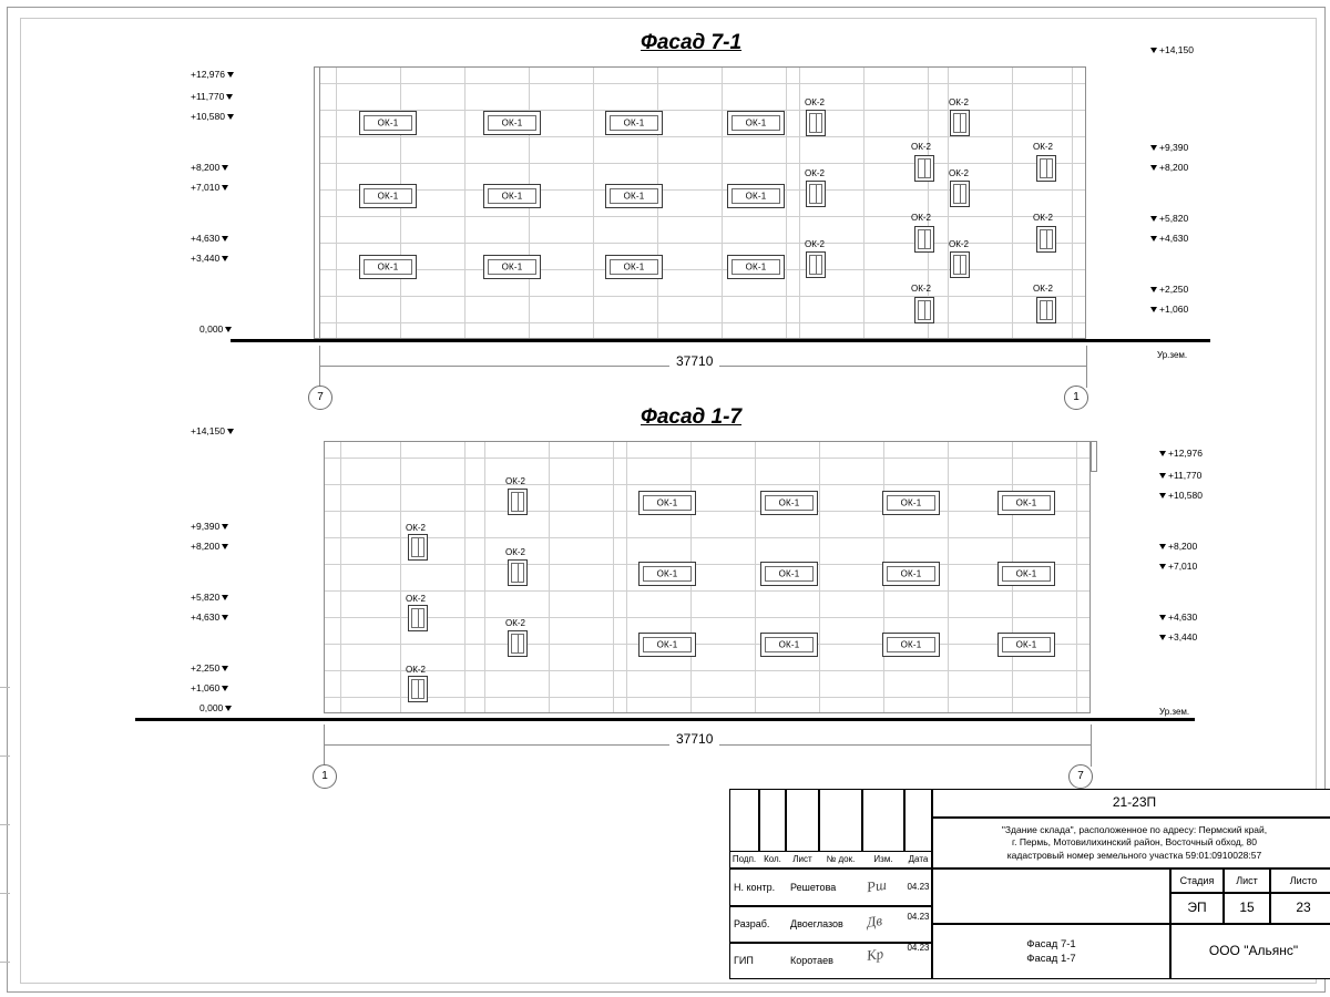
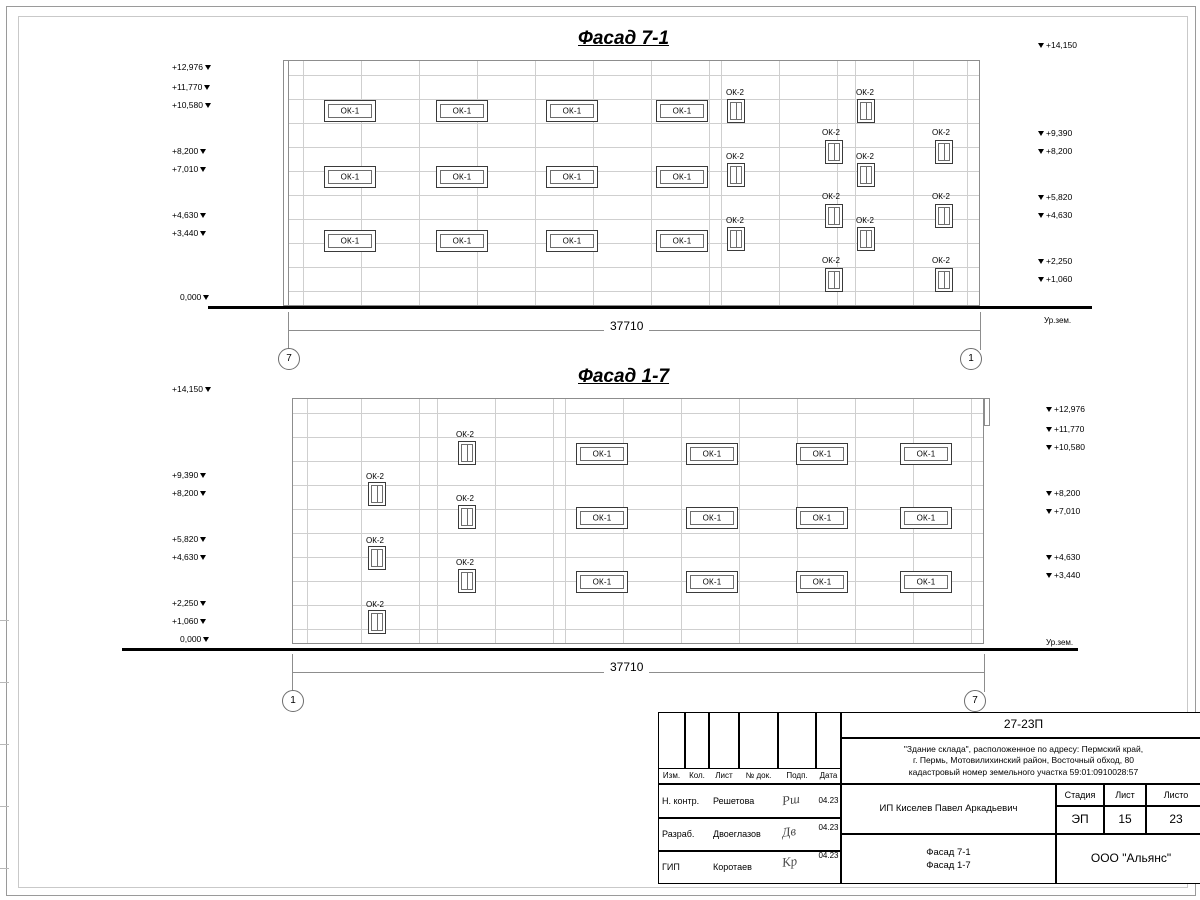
  Фасад 7-1
  ОК-1
  ОК-1
  ОК-1
  ОК-1
  ОК-1
  ОК-1
  ОК-1
  ОК-1
  ОК-1
  ОК-1
  ОК-1
  ОК-1
  ОК-2
  ОК-2
  ОК-2
  ОК-2
  ОК-2
  ОК-2
  ОК-2
  ОК-2
  ОК-2
  ОК-2
  ОК-2
  ОК-2
  Ур.зем.
  37710
  7
  1
  +12,976
  +11,770
  +10,580
  +8,200
  +7,010
  +4,630
  +3,440
  0,000
  +14,150
  +9,390
  +8,200
  +5,820
  +4,630
  +2,250
  +1,060
  Фасад 1-7
  ОК-2
  ОК-2
  ОК-2
  ОК-2
  ОК-2
  ОК-2
  ОК-1
  ОК-1
  ОК-1
  ОК-1
  ОК-1
  ОК-1
  ОК-1
  ОК-1
  ОК-1
  ОК-1
  ОК-1
  ОК-1
  Ур.зем.
  37710
  1
  7
  +14,150
  +9,390
  +8,200
  +5,820
  +4,630
  +2,250
  +1,060
  0,000
  +12,976
  +11,770
  +10,580
  +8,200
  +7,010
  +4,630
  +3,440
- Подп.
+ Изм.
  Кол.
  Лист
  № док.
- Изм.
+ Подп.
  Дата
  Н. контр.
  Решетова
  04.23
  Разраб.
  Двоеглазов
  04.23
  ГИП
  Коротаев
  04.23
- 21-23П
+ 27-23П
  "Здание склада", расположенное по адресу: Пермский край,
  г. Пермь, Мотовилихинский район, Восточный обход, 80
  кадастровый номер земельного участка 59:01:0910028:57
+ ИП Киселев Павел Аркадьевич
  Фасад 7-1
  Фасад 1-7
  Стадия
  Лист
  Листо
  ЭП
  15
  23
  ООО "Альянс"
